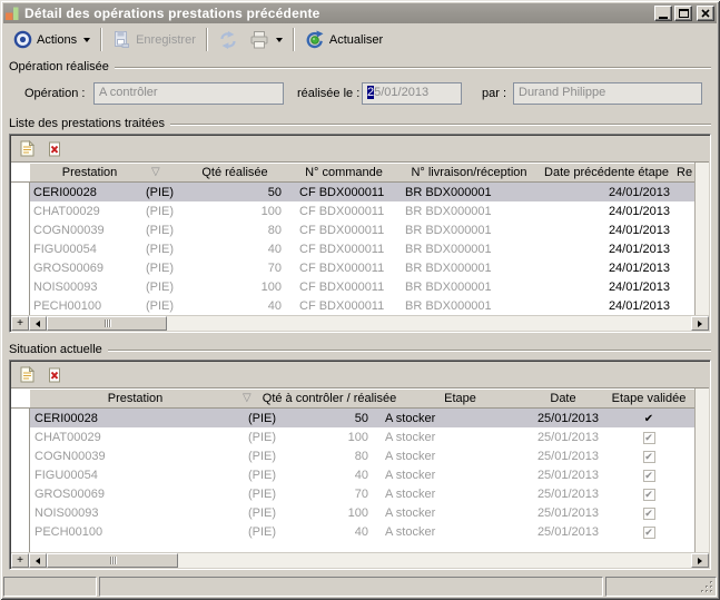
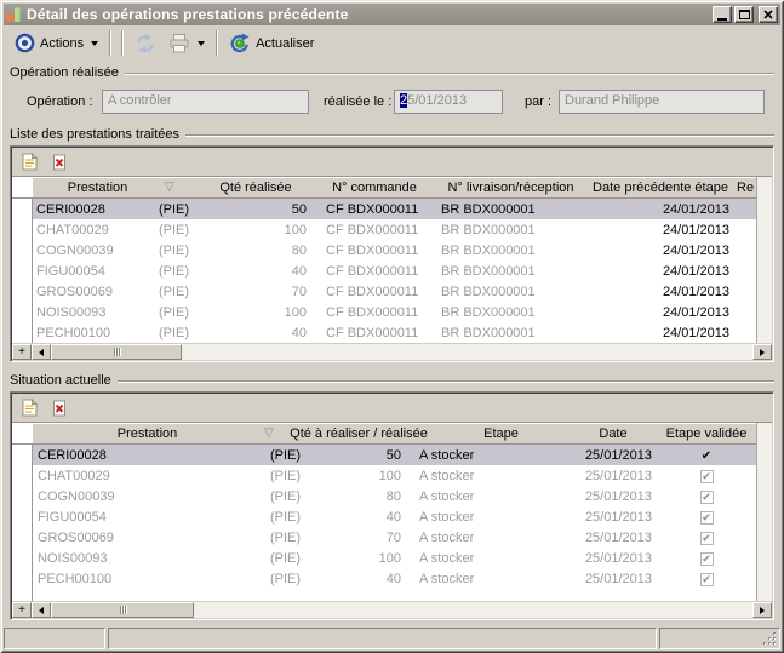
  Détail des opérations prestations précédente
  Actions
- Enregistrer
  Actualiser
  Opération réalisée
  Opération :
  A contrôler
  réalisée le :
  25/01/2013
  par :
  Durand Philippe
  Liste des prestations traitées
  Prestation
  Qté réalisée
  N° commande
  N° livraison/réception
  Date précédente étape
  Re
  ▽
  CERI00028
  (PIE)
  50
  CF BDX000011
  BR BDX000001
  24/01/2013
  CHAT00029
  (PIE)
  100
  CF BDX000011
  BR BDX000001
  24/01/2013
  COGN00039
  (PIE)
  80
  CF BDX000011
  BR BDX000001
  24/01/2013
  FIGU00054
  (PIE)
  40
  CF BDX000011
  BR BDX000001
  24/01/2013
  GROS00069
  (PIE)
  70
  CF BDX000011
  BR BDX000001
  24/01/2013
  NOIS00093
  (PIE)
  100
  CF BDX000011
  BR BDX000001
  24/01/2013
  PECH00100
  (PIE)
  40
  CF BDX000011
  BR BDX000001
  24/01/2013
  +
  Situation actuelle
  Prestation
- Qté à contrôler / réalisée
+ Qté à réaliser / réalisée
  Etape
  Date
  Etape validée
  ▽
  CERI00028
  (PIE)
  50
  A stocker
  25/01/2013
  ✔
  CHAT00029
  (PIE)
  100
  A stocker
  25/01/2013
  ✔
  COGN00039
  (PIE)
  80
  A stocker
  25/01/2013
  ✔
  FIGU00054
  (PIE)
  40
  A stocker
  25/01/2013
  ✔
  GROS00069
  (PIE)
  70
  A stocker
  25/01/2013
  ✔
  NOIS00093
  (PIE)
  100
  A stocker
  25/01/2013
  ✔
  PECH00100
  (PIE)
  40
  A stocker
  25/01/2013
  ✔
  +
